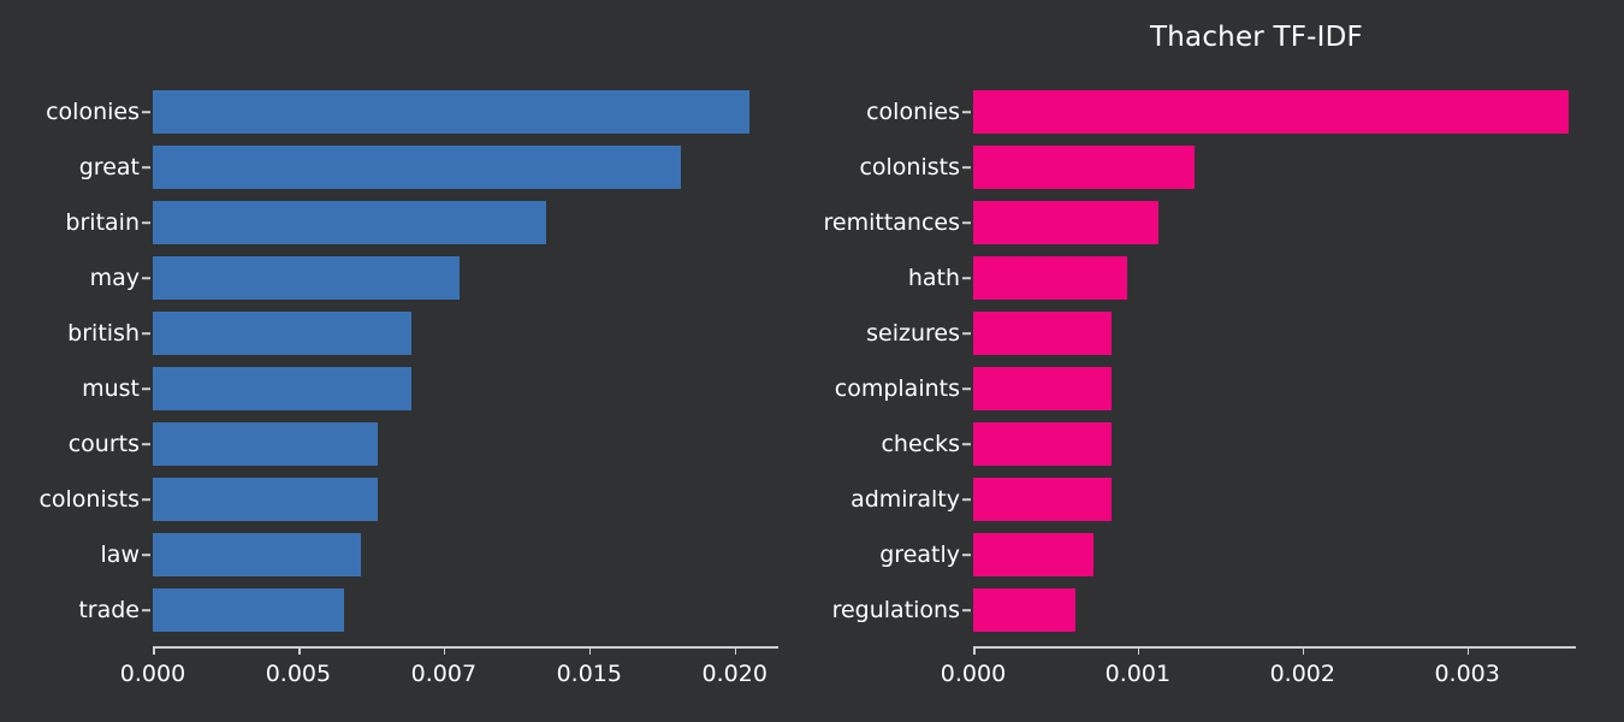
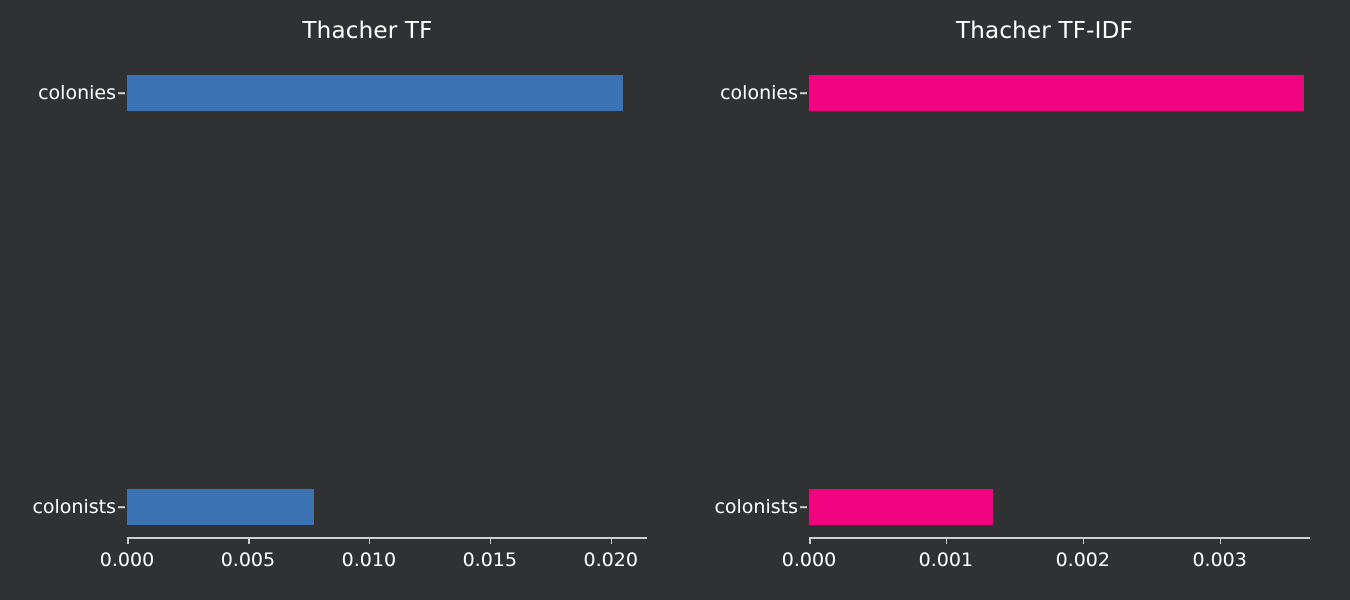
+ Thacher TF
  colonies
- great
- britain
- may
- british
- must
- courts
  colonists
- law
- trade
  0.000
  0.005
- 0.007
+ 0.010
  0.015
  0.020
  Thacher TF-IDF
  colonies
  colonists
- remittances
- hath
- seizures
- complaints
- checks
- admiralty
- greatly
- regulations
  0.000
  0.001
  0.002
  0.003
